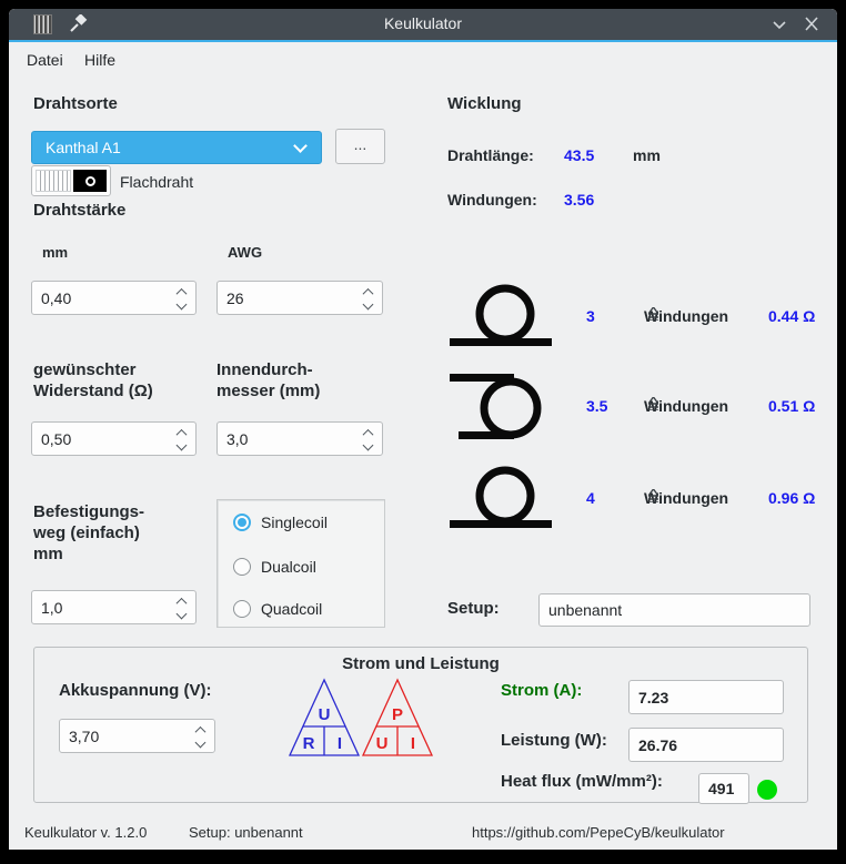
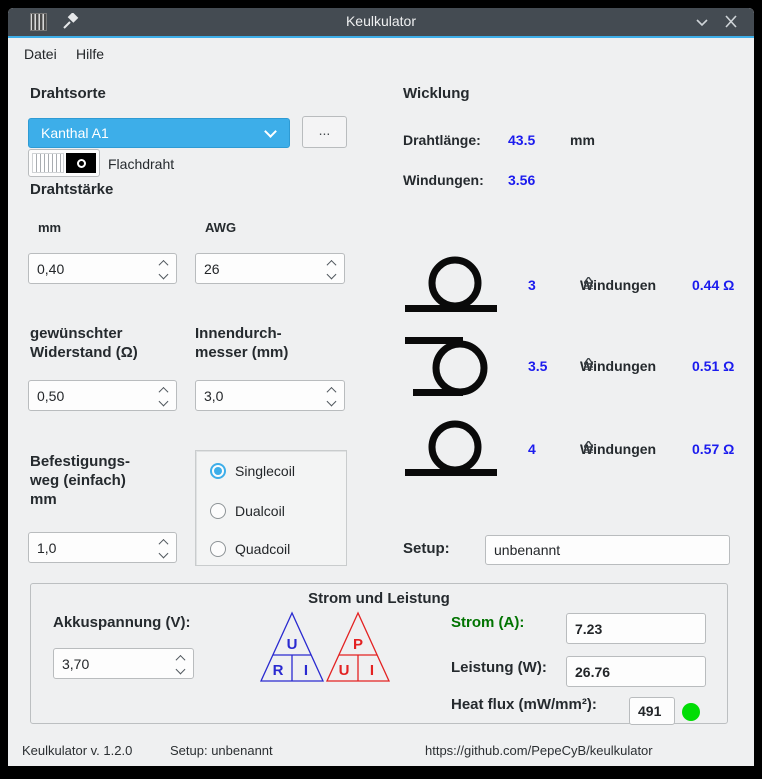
  Keulkulator
  Datei
  Hilfe
  Drahtsorte
  Kanthal A1
  ...
  Flachdraht
  Drahtstärke
  mm
  AWG
  0,40
  26
  gewünschter
  Widerstand (Ω)
  Innendurch-
  messer (mm)
  0,50
  3,0
  Befestigungs-
  weg (einfach)
  mm
  Singlecoil
  Dualcoil
  Quadcoil
  1,0
  Wicklung
  Drahtlänge:
  43.5
  mm
  Windungen:
  3.56
  3
  Windungen
  0.44 Ω
  3.5
  Windungen
  0.51 Ω
  4
  Windungen
- 0.96 Ω
+ 0.57 Ω
  Setup:
  unbenannt
  Strom und Leistung
  Akkuspannung (V):
  3,70
  U
  R
  I
  P
  U
  I
  Strom (A):
  7.23
  Leistung (W):
  26.76
  Heat flux (mW/mm²):
  491
  Keulkulator v. 1.2.0
  Setup: unbenannt
  https://github.com/PepeCyB/keulkulator
